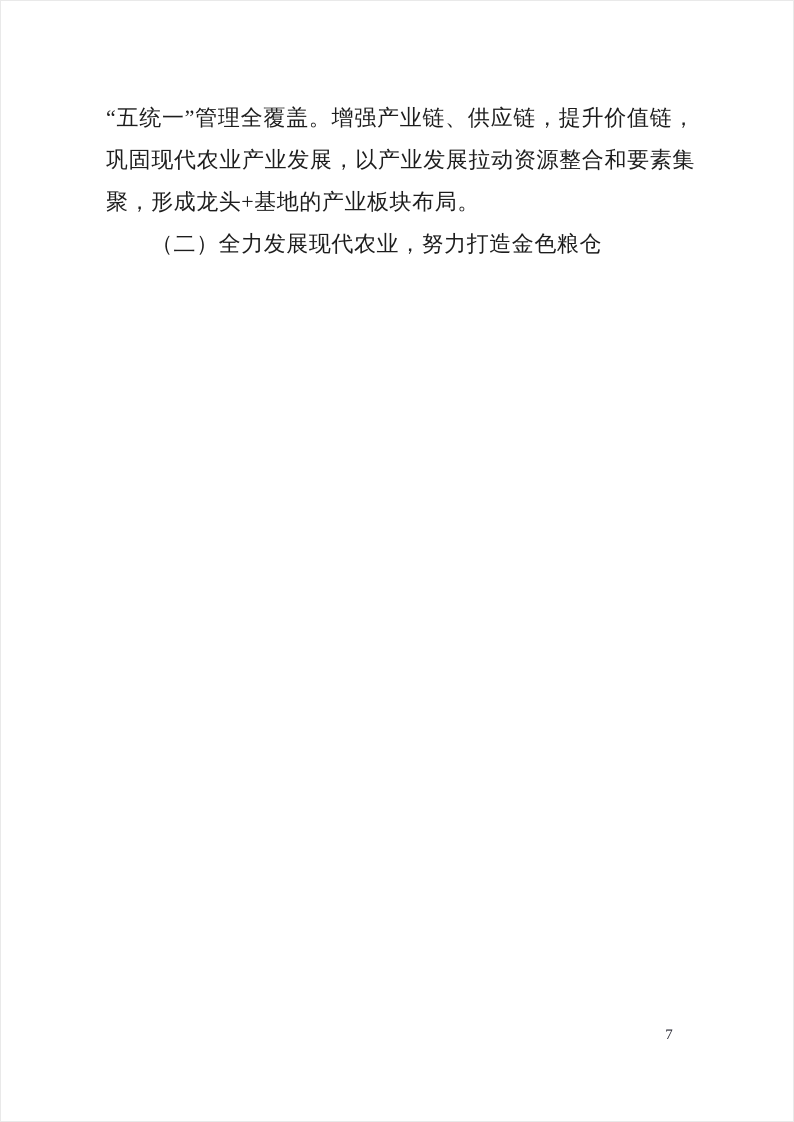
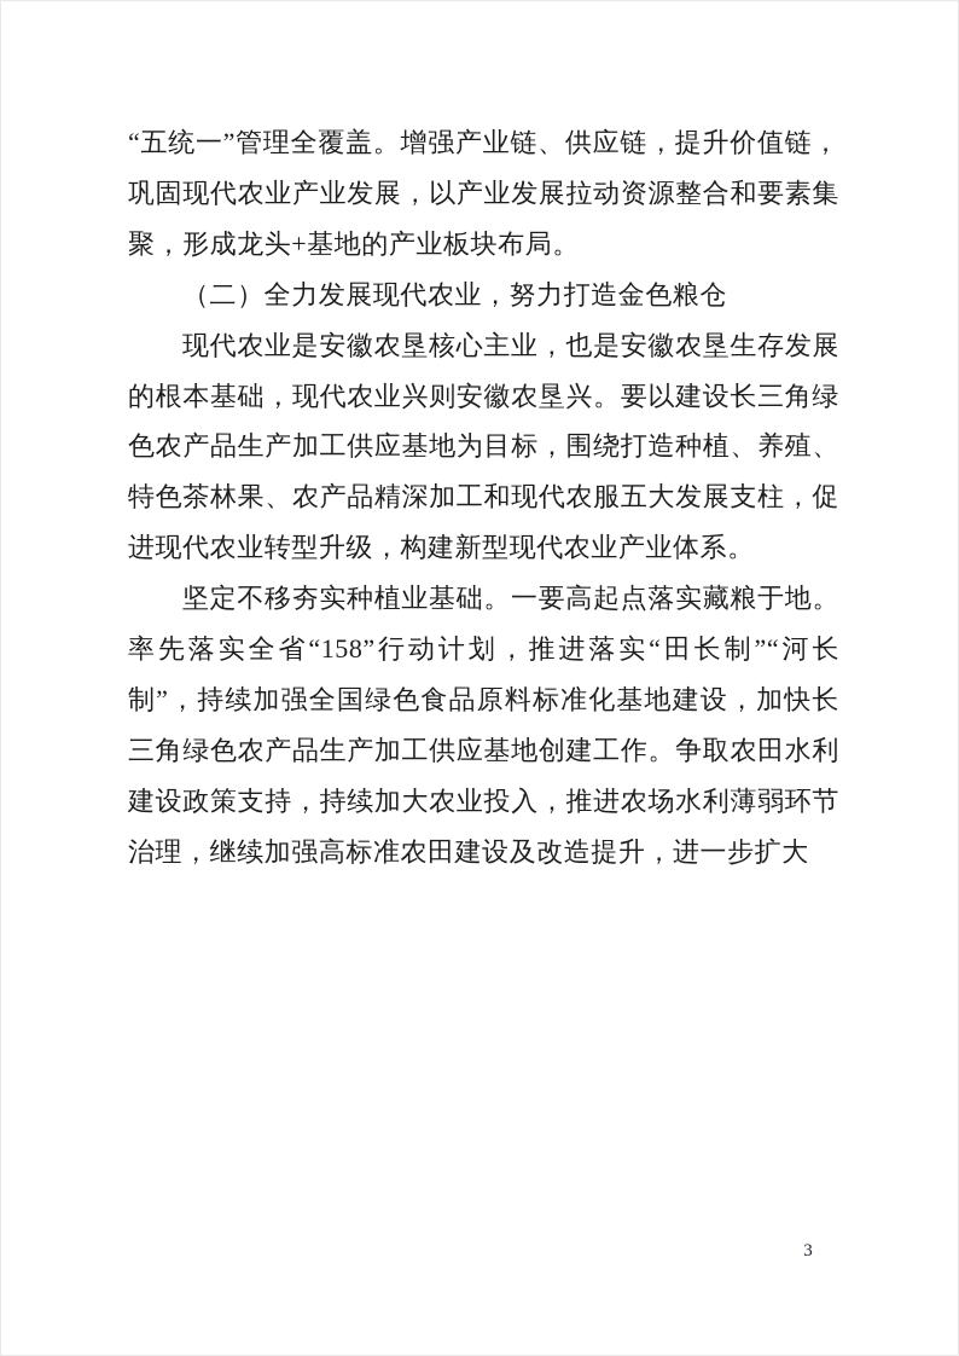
  “五统一”管理全覆盖。增强产业链、供应链，提升价值链，巩固现代农业产业发展，以产业发展拉动资源整合和要素集聚，形成龙头+基地的产业板块布局。
  （二）全力发展现代农业，努力打造金色粮仓
+ 现代农业是安徽农垦核心主业，也是安徽农垦生存发展的根本基础，现代农业兴则安徽农垦兴。要以建设长三角绿色农产品生产加工供应基地为目标，围绕打造种植、养殖、特色茶林果、农产品精深加工和现代农服五大发展支柱，促进现代农业转型升级，构建新型现代农业产业体系。
+ 坚定不移夯实种植业基础。一要高起点落实藏粮于地。率先落实全省“158”行动计划，推进落实“田长制”“河长制”，持续加强全国绿色食品原料标准化基地建设，加快长三角绿色农产品生产加工供应基地创建工作。争取农田水利建设政策支持，持续加大农业投入，推进农场水利薄弱环节治理，继续加强高标准农田建设及改造提升，进一步扩大
- 7
+ 3
